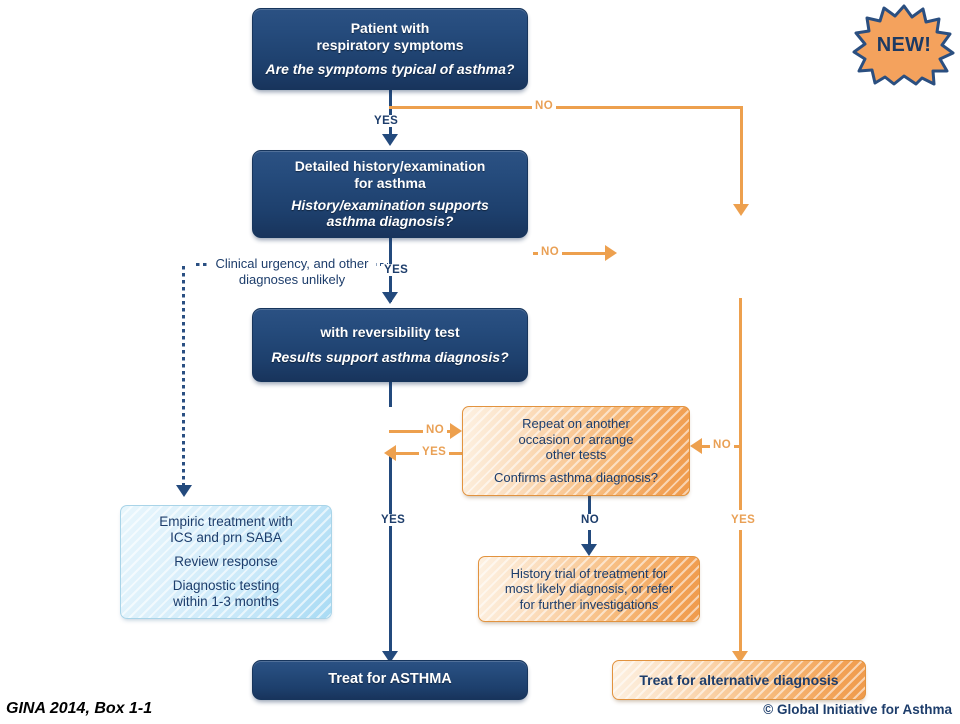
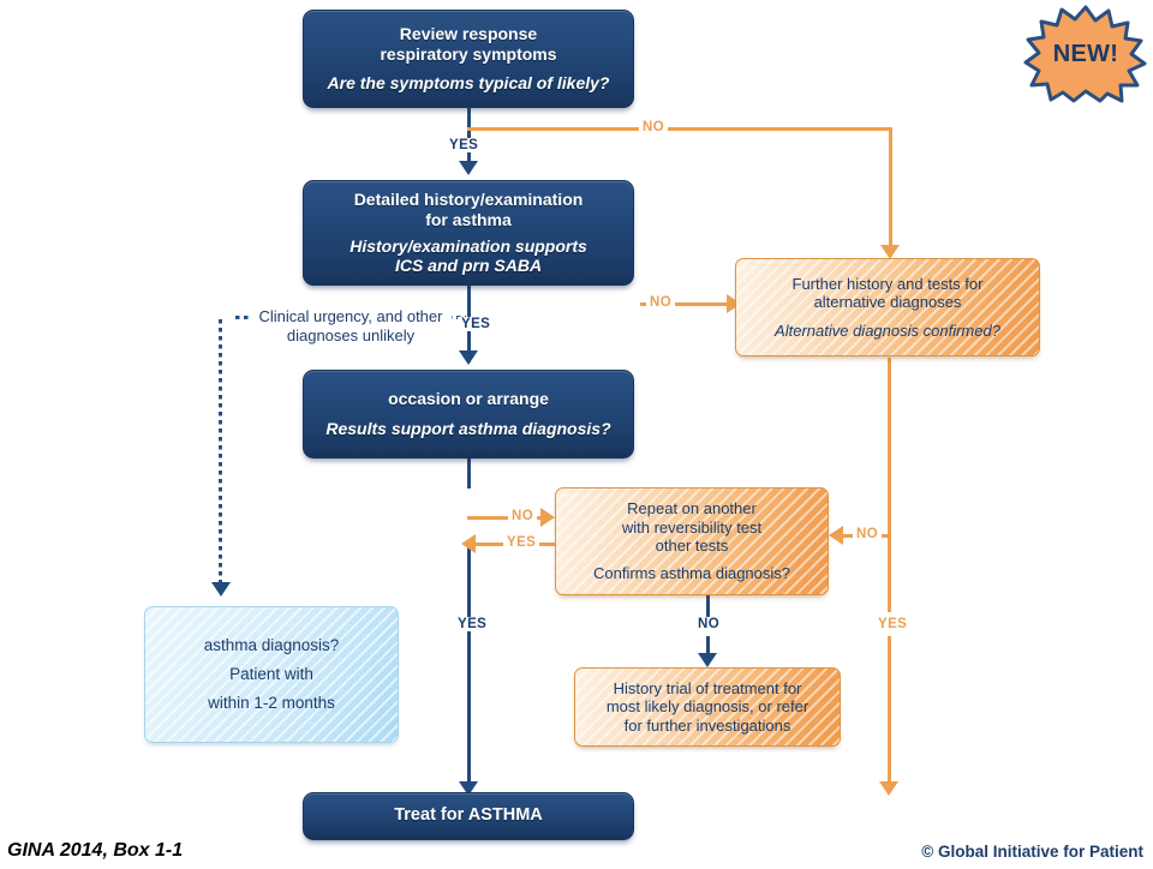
- Patient with
+ Review response
  respiratory symptoms
- Are the symptoms typical of asthma?
+ Are the symptoms typical of likely?
  Detailed history/examination
  for asthma
  History/examination supports
- asthma diagnosis?
+ ICS and prn SABA
+ Further history and tests for
+ alternative diagnoses
+ Alternative diagnosis confirmed?
- with reversibility test
+ occasion or arrange
  Results support asthma diagnosis?
  Repeat on another
- occasion or arrange
+ with reversibility test
  other tests
  Confirms asthma diagnosis?
- Empiric treatment with
- ICS and prn SABA
+ asthma diagnosis?
- Review response
+ Patient with
- Diagnostic testing
- within 1-3 months
+ within 1-2 months
  History trial of treatment for
  most likely diagnosis, or refer
  for further investigations
  Treat for ASTHMA
- Treat for alternative diagnosis
  YES
  NO
  YES
  NO
  NO
  YES
  NO
  YES
  NO
  YES
  Clinical urgency, and other diagnoses unlikely
  NEW!
  GINA 2014, Box 1-1
- © Global Initiative for Asthma
+ © Global Initiative for Patient
